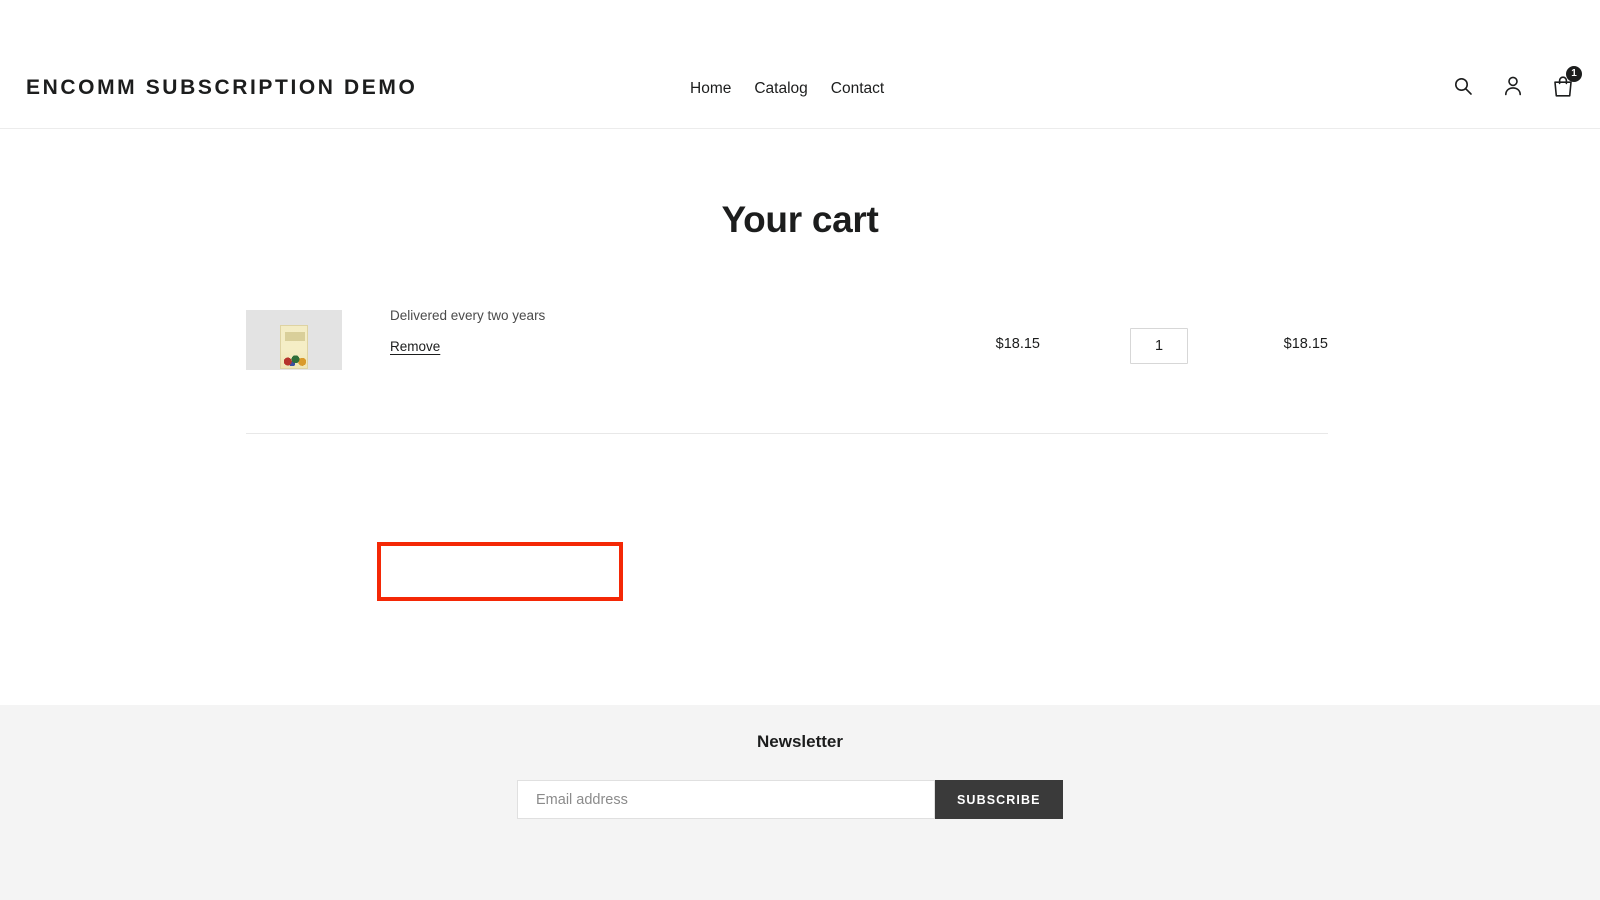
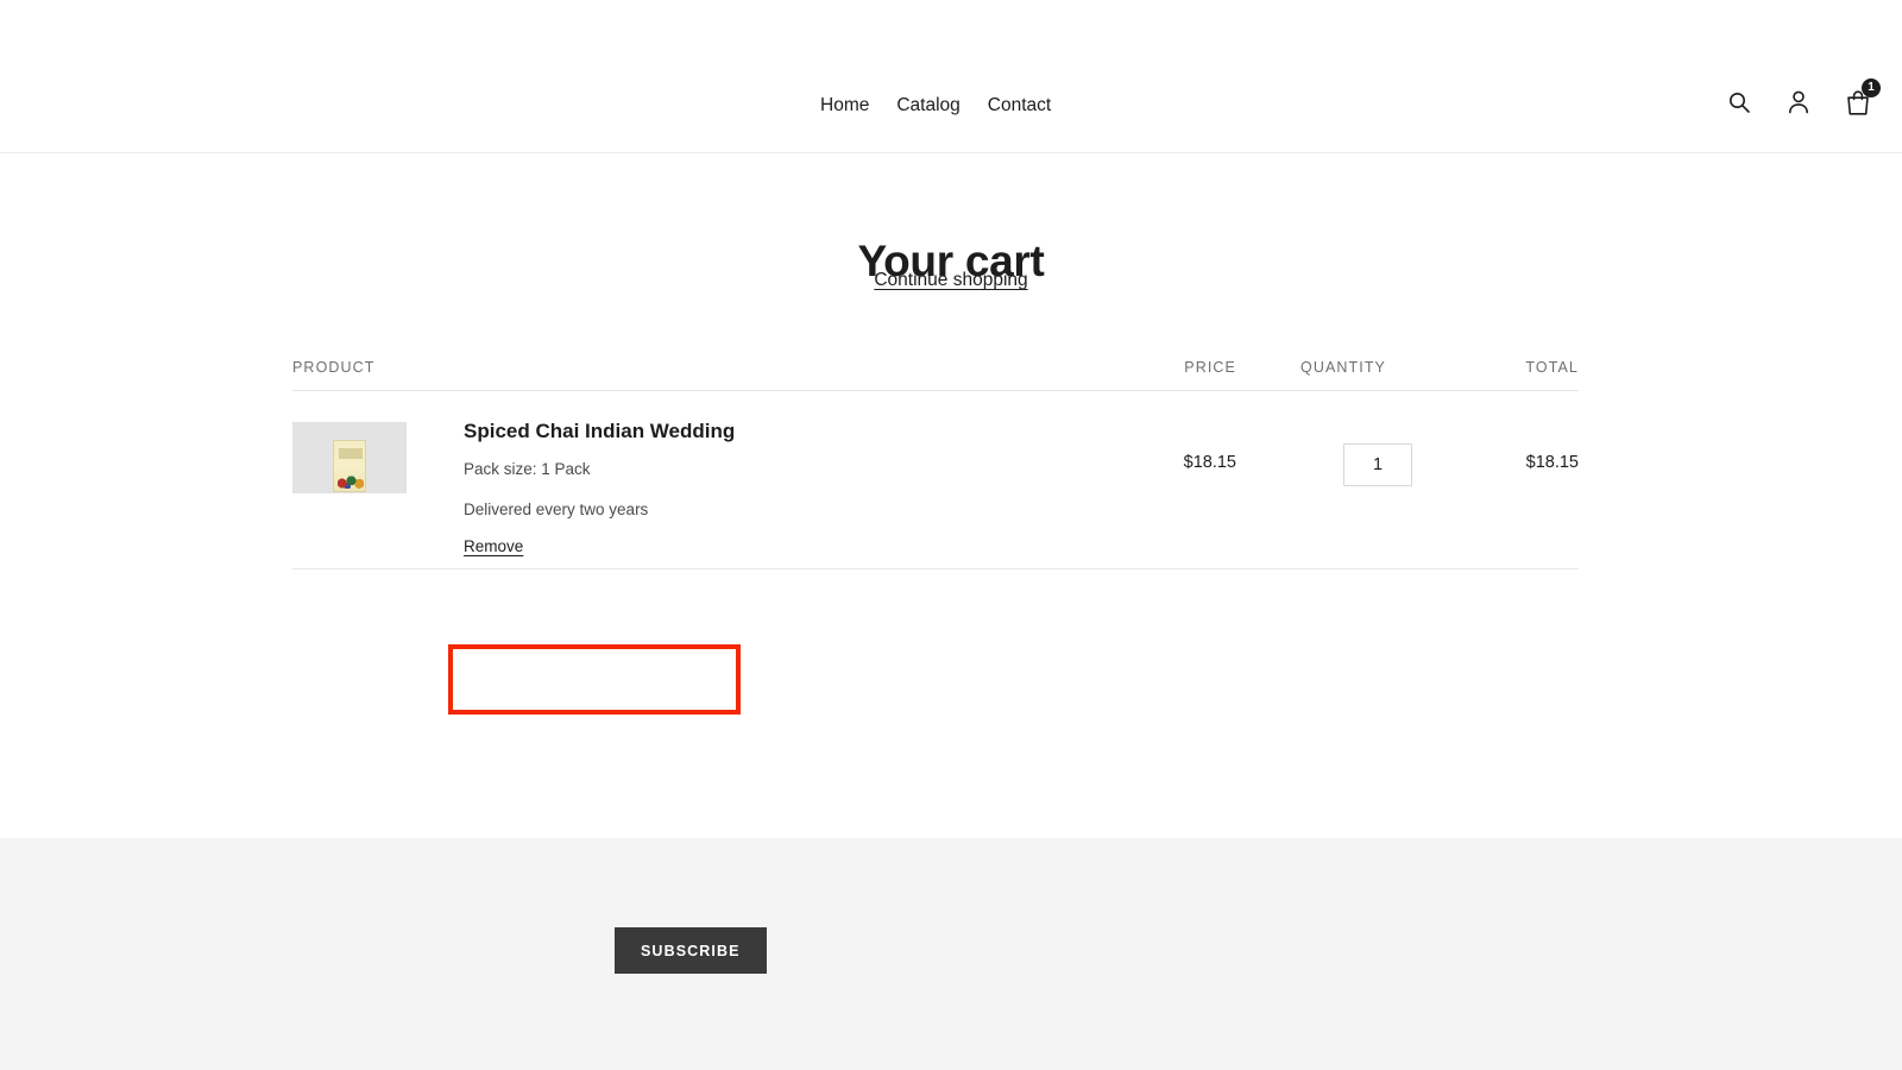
- ENCOMM SUBSCRIPTION DEMO
  Home
  Catalog
  Contact
  1
  Your cart
+ Continue shopping
+ PRODUCT
+ PRICE
+ QUANTITY
+ TOTAL
+ Spiced Chai Indian Wedding
+ Pack size: 1 Pack
  Delivered every two years
  Remove
  $18.15
  1
  $18.15
- Newsletter
- Email address
  SUBSCRIBE
